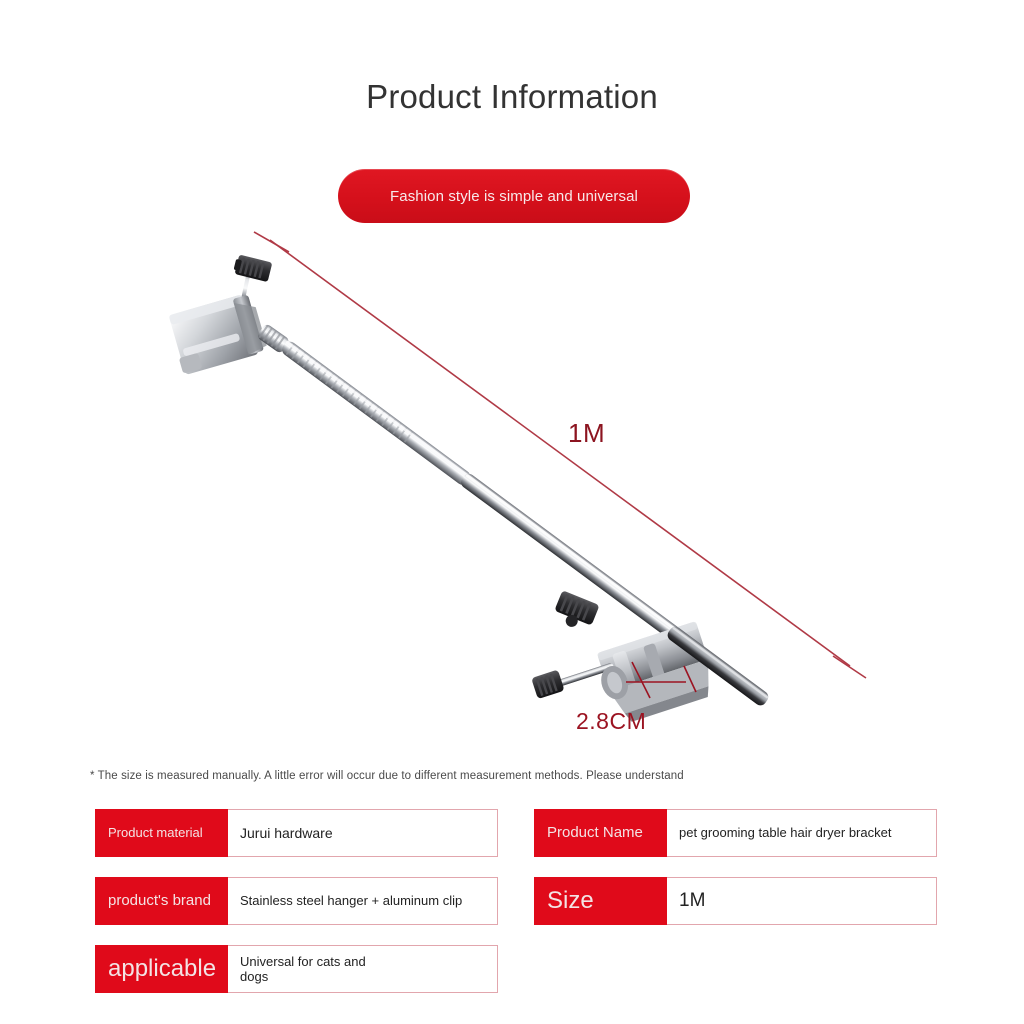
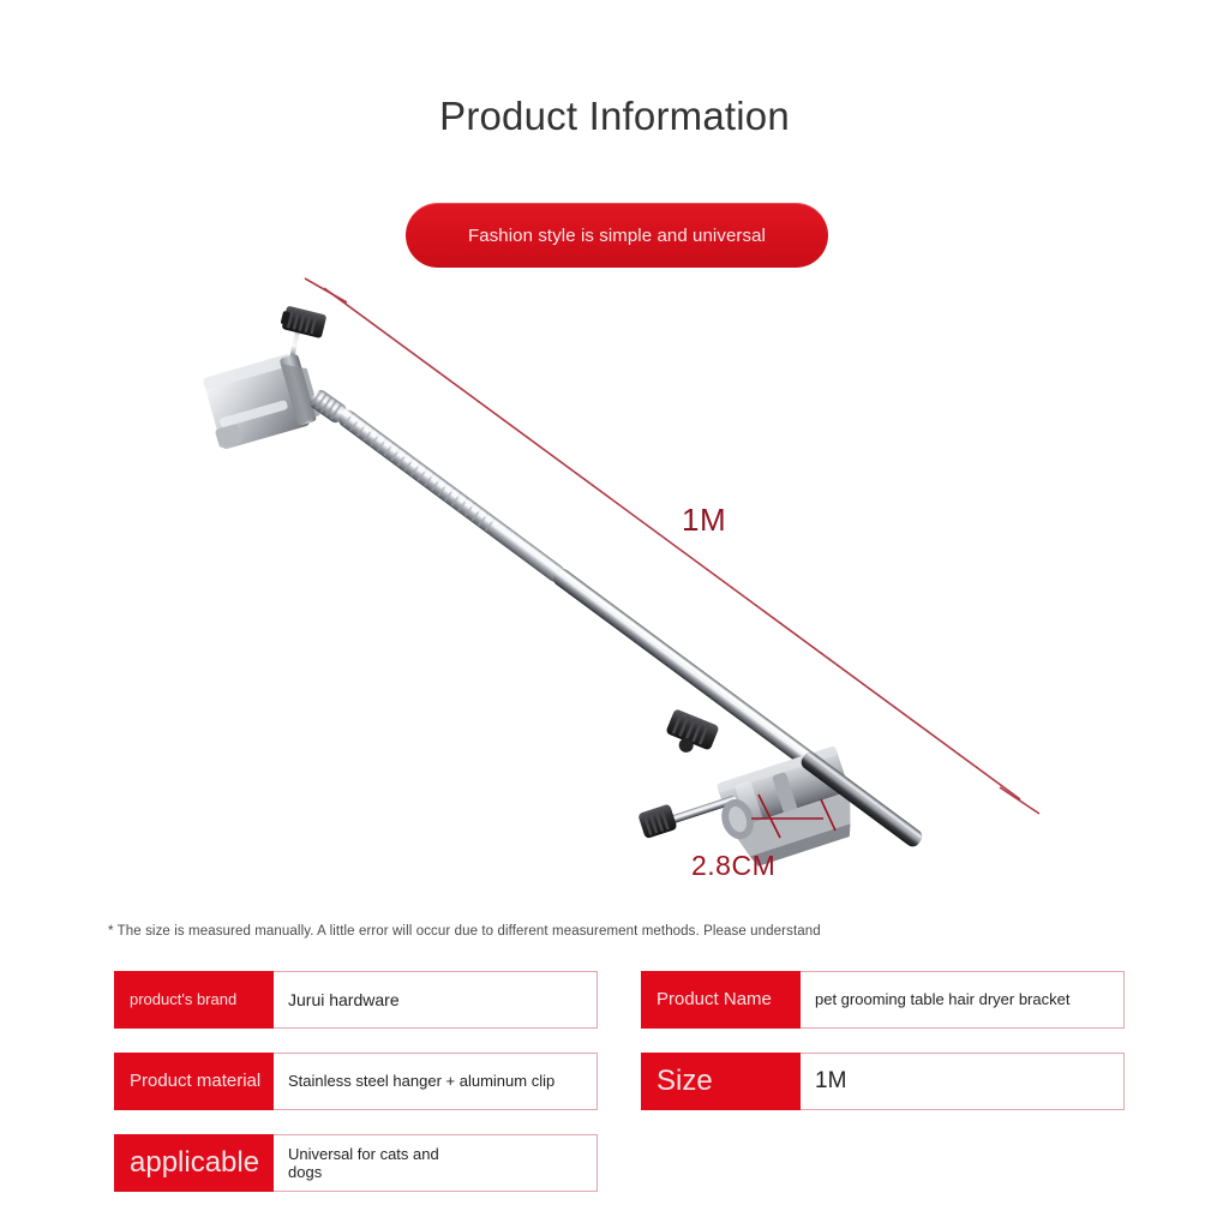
  Product Information
  Fashion style is simple and universal
  1M
  2.8CM
  * The size is measured manually. A little error will occur due to different measurement methods. Please understand
- Product material
+ product's brand
  Jurui hardware
- product's brand
+ Product material
  Stainless steel hanger + aluminum clip
  applicable
  Universal for cats and
  dogs
  Product Name
  pet grooming table hair dryer bracket
  Size
  1M
